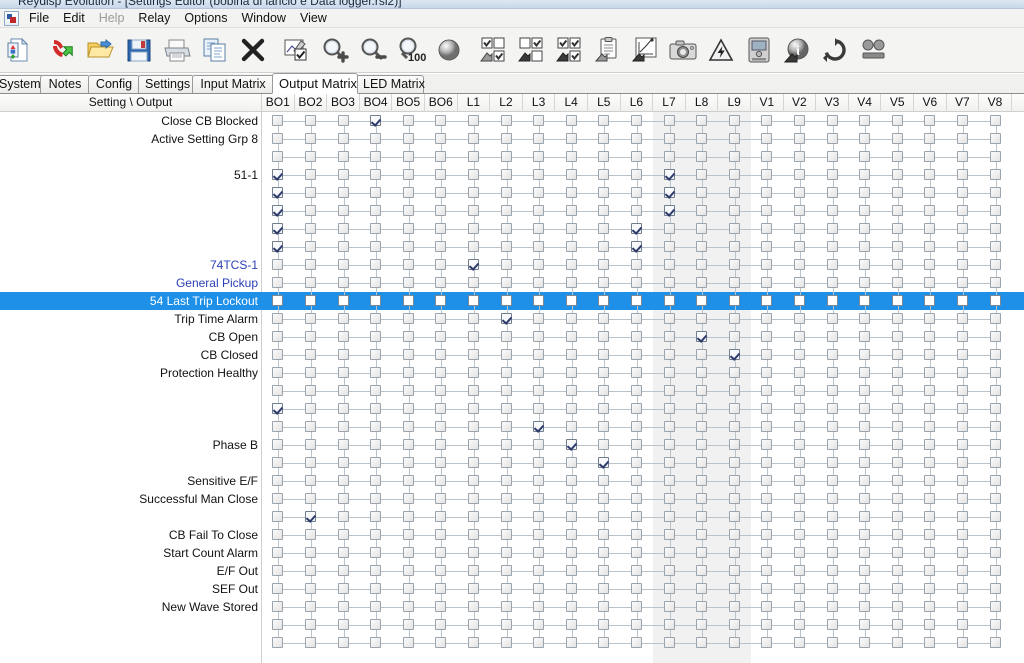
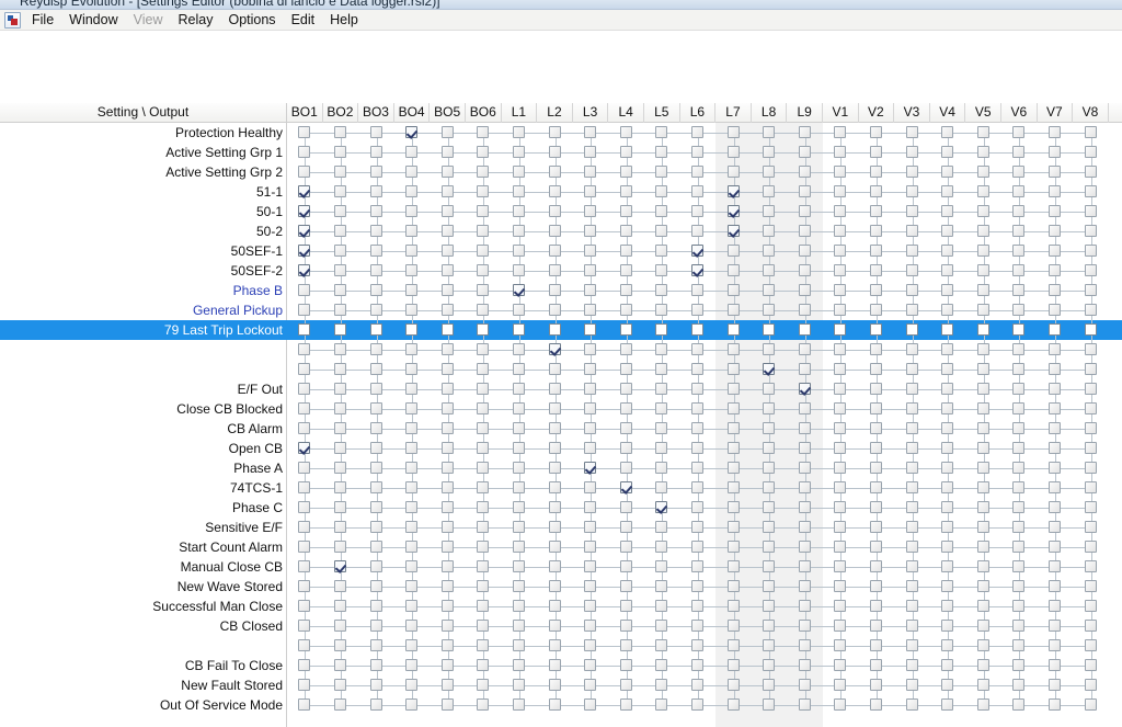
  Reydisp Evolution - [Settings Editor (bobina di lancio e Data logger.rsl2)]
  File
- Edit
+ Window
- Help
+ View
  Relay
  Options
- Window
+ Edit
- View
+ Help
- 100
- i
- System
- Notes
- Config
- Settings
- Input Matrix
- Output Matrix
- LED Matrix
  Setting \ Output
- Close CB Blocked
+ Protection Healthy
- Active Setting Grp 8
+ Active Setting Grp 1
+ Active Setting Grp 2
  51-1
+ 50-1
+ 50-2
+ 50SEF-1
+ 50SEF-2
- 74TCS-1
+ Phase B
  General Pickup
- 54 Last Trip Lockout
+ 79 Last Trip Lockout
- Trip Time Alarm
- CB Open
- CB Closed
+ E/F Out
- Protection Healthy
+ Close CB Blocked
+ CB Alarm
+ Open CB
+ Phase A
- Phase B
+ 74TCS-1
+ Phase C
  Sensitive E/F
- Successful Man Close
+ Start Count Alarm
+ Manual Close CB
- CB Fail To Close
+ New Wave Stored
- Start Count Alarm
+ Successful Man Close
- E/F Out
+ CB Closed
- SEF Out
- New Wave Stored
+ CB Fail To Close
+ New Fault Stored
+ Out Of Service Mode
  BO1
  BO2
  BO3
  BO4
  BO5
  BO6
  L1
  L2
  L3
  L4
  L5
  L6
  L7
  L8
  L9
  V1
  V2
  V3
  V4
  V5
  V6
  V7
  V8
